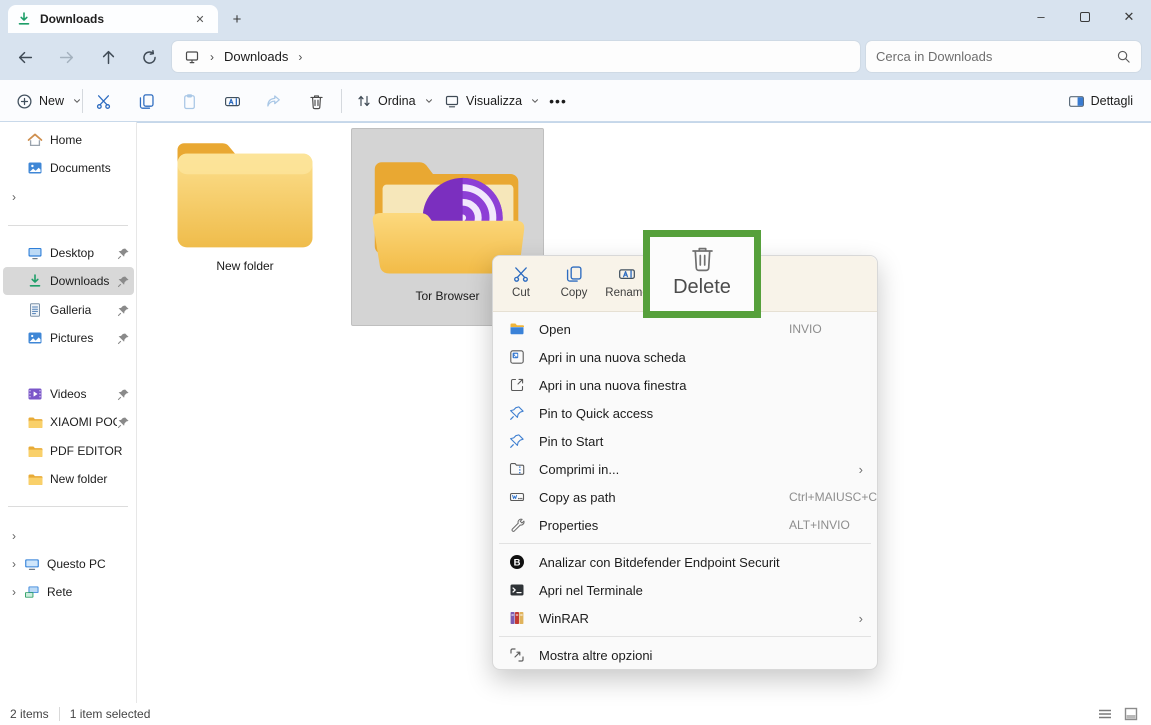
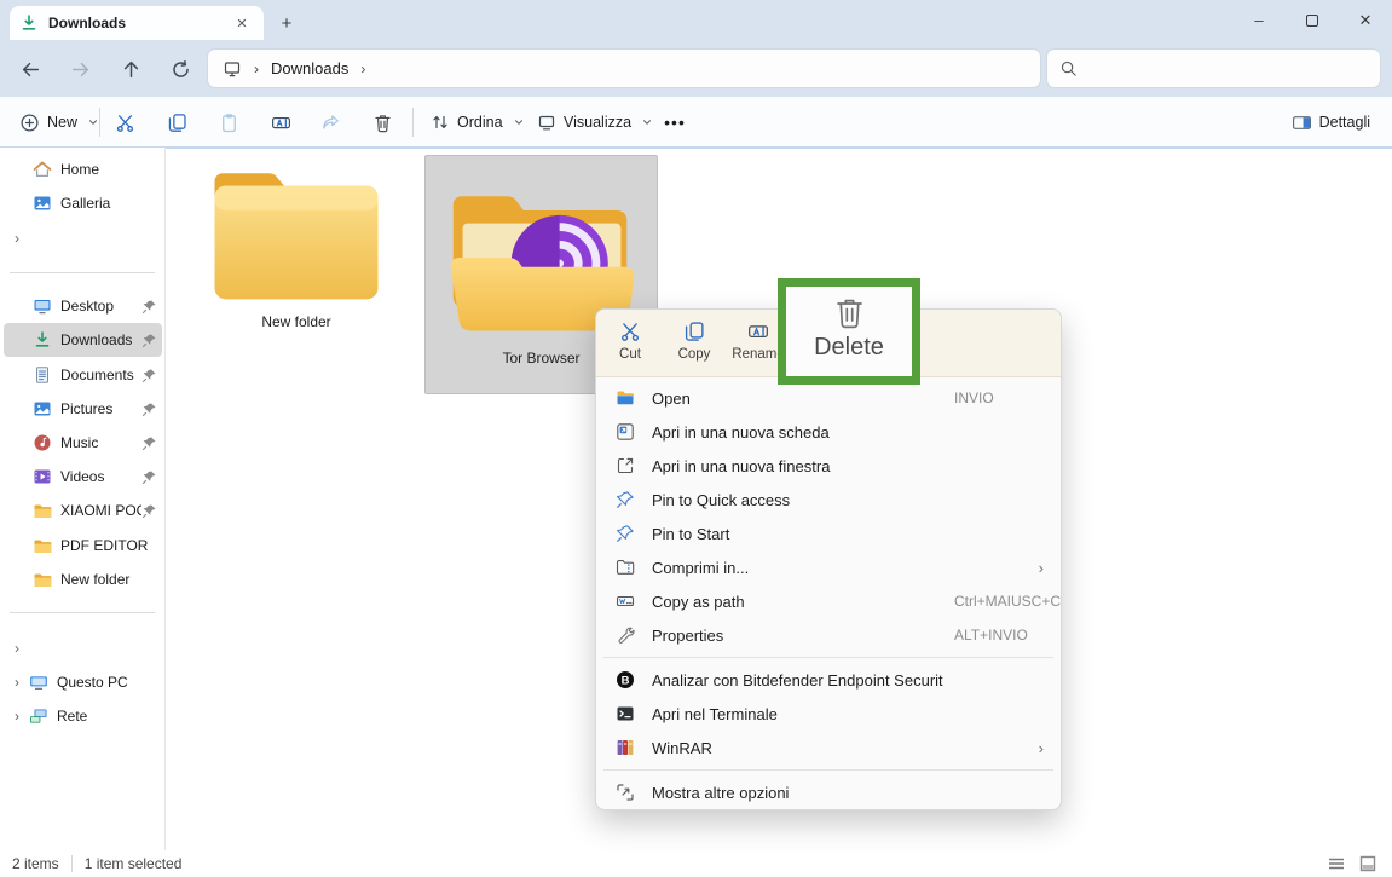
  Downloads
  ✕
  +
  –
  ✕
  ›
  Downloads
  ›
- Cerca in Downloads
  New
  Ordina
  Visualizza
  •••
  Dettagli
  Home
- Documents
+ Galleria
  ›
  Desktop
  Downloads
- Galleria
+ Documents
  Pictures
+ Music
  Videos
  XIAOMI PO
  PDF EDITOR
  New folder
  ›
  ›
  Questo PC
  ›
  Rete
  New folder
  Tor Browser
  Cut
  Copy
  Renam
  Open
  INVIO
  Apri in una nuova scheda
  Apri in una nuova finestra
  Pin to Quick access
  Pin to Start
  Comprimi in...
  ›
  Copy as path
  Ctrl+MAIUSC+C
  Properties
  ALT+INVIO
  B
  Analizar con Bitdefender Endpoint Securit
  Apri nel Terminale
  WinRAR
  ›
  Mostra altre opzioni
  Delete
  2 items
  1 item selected
